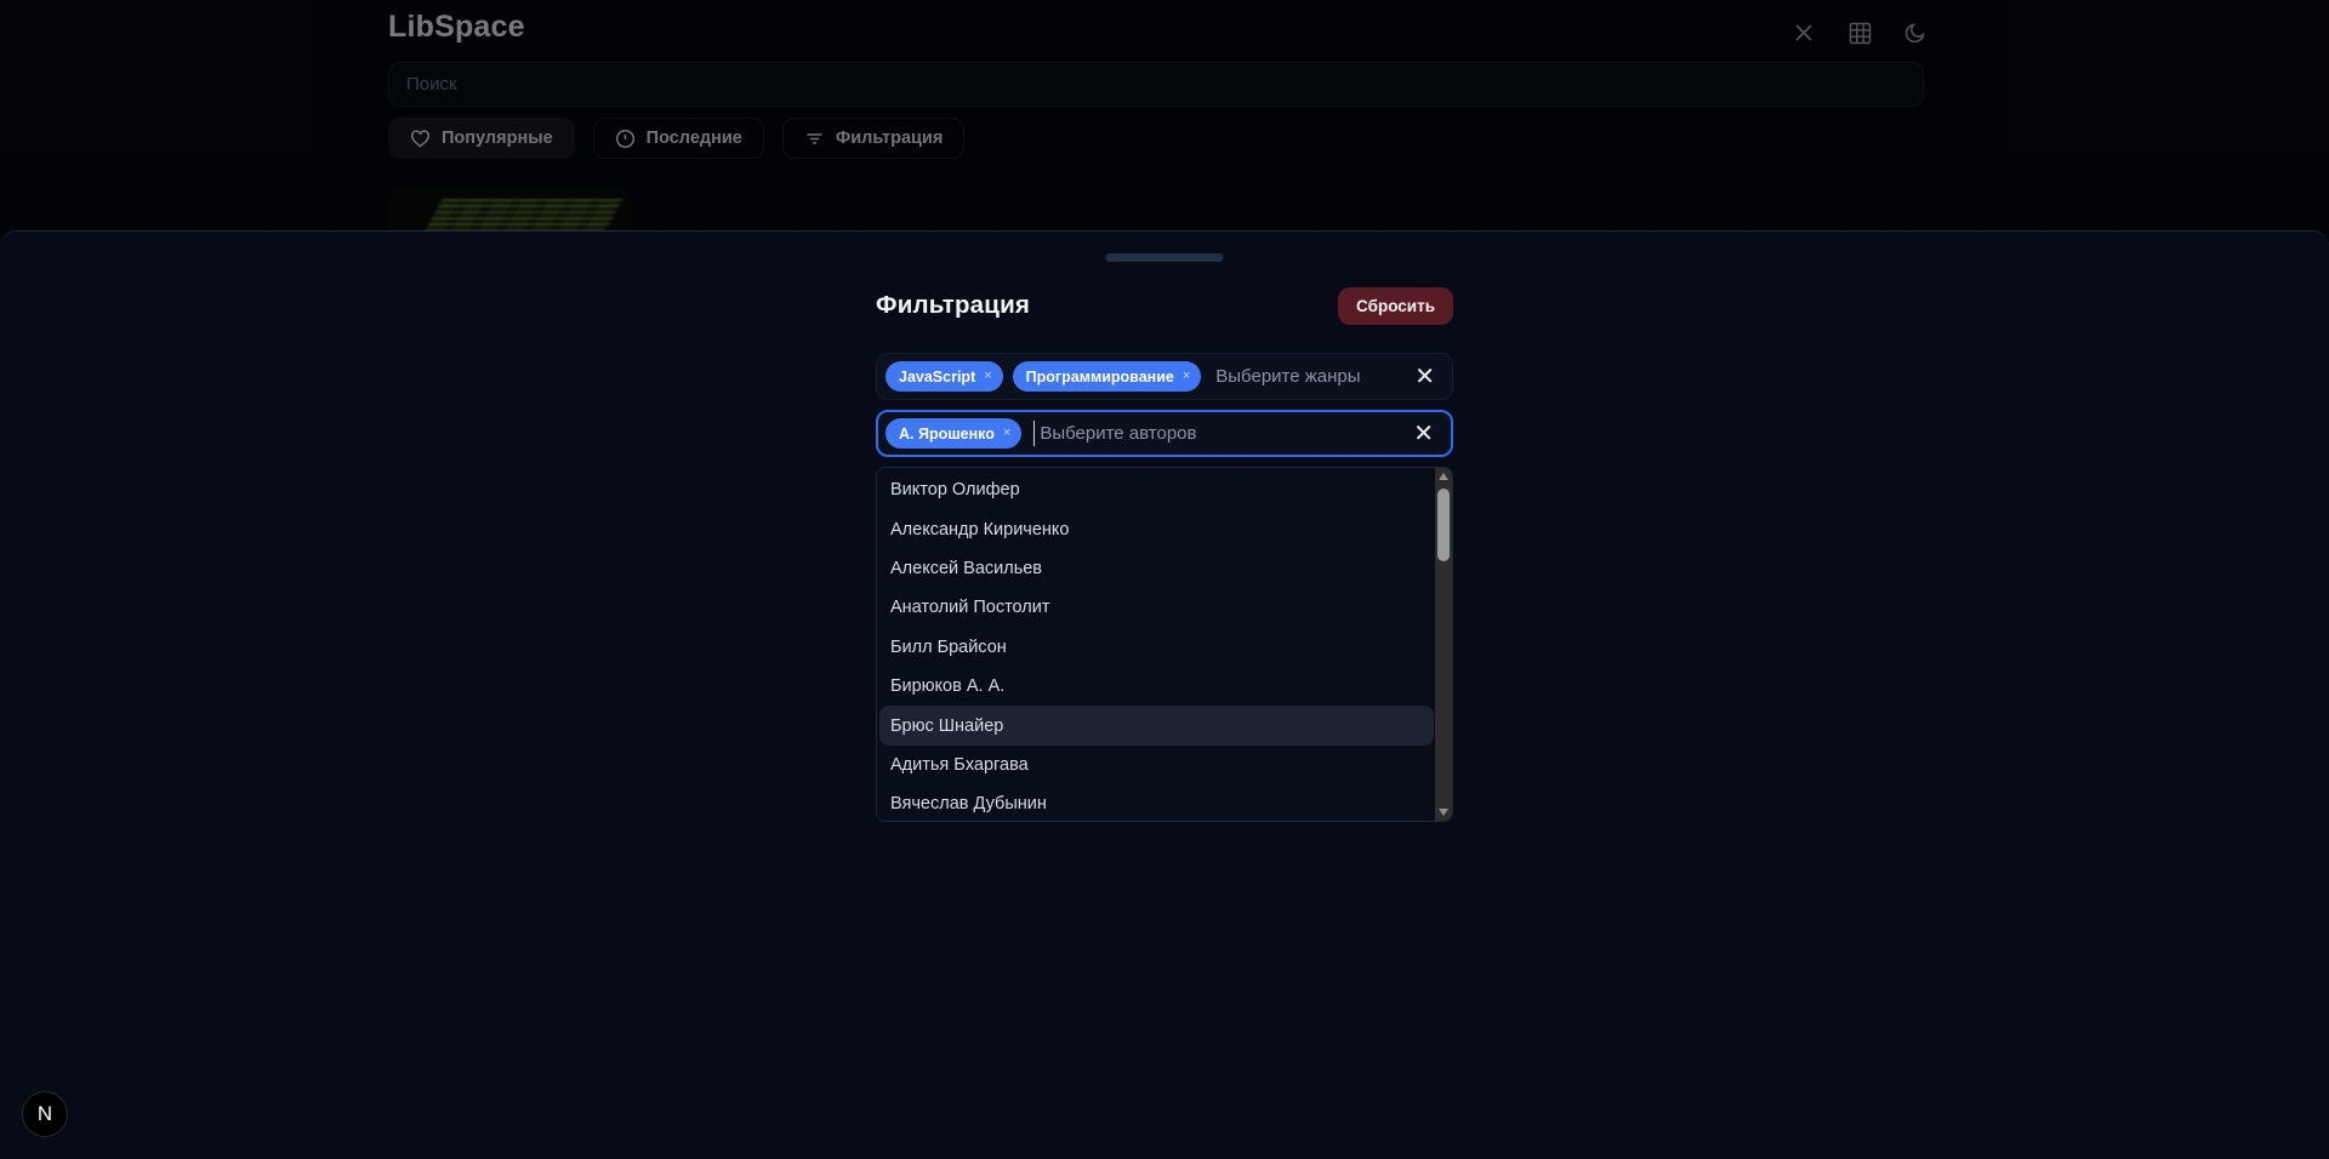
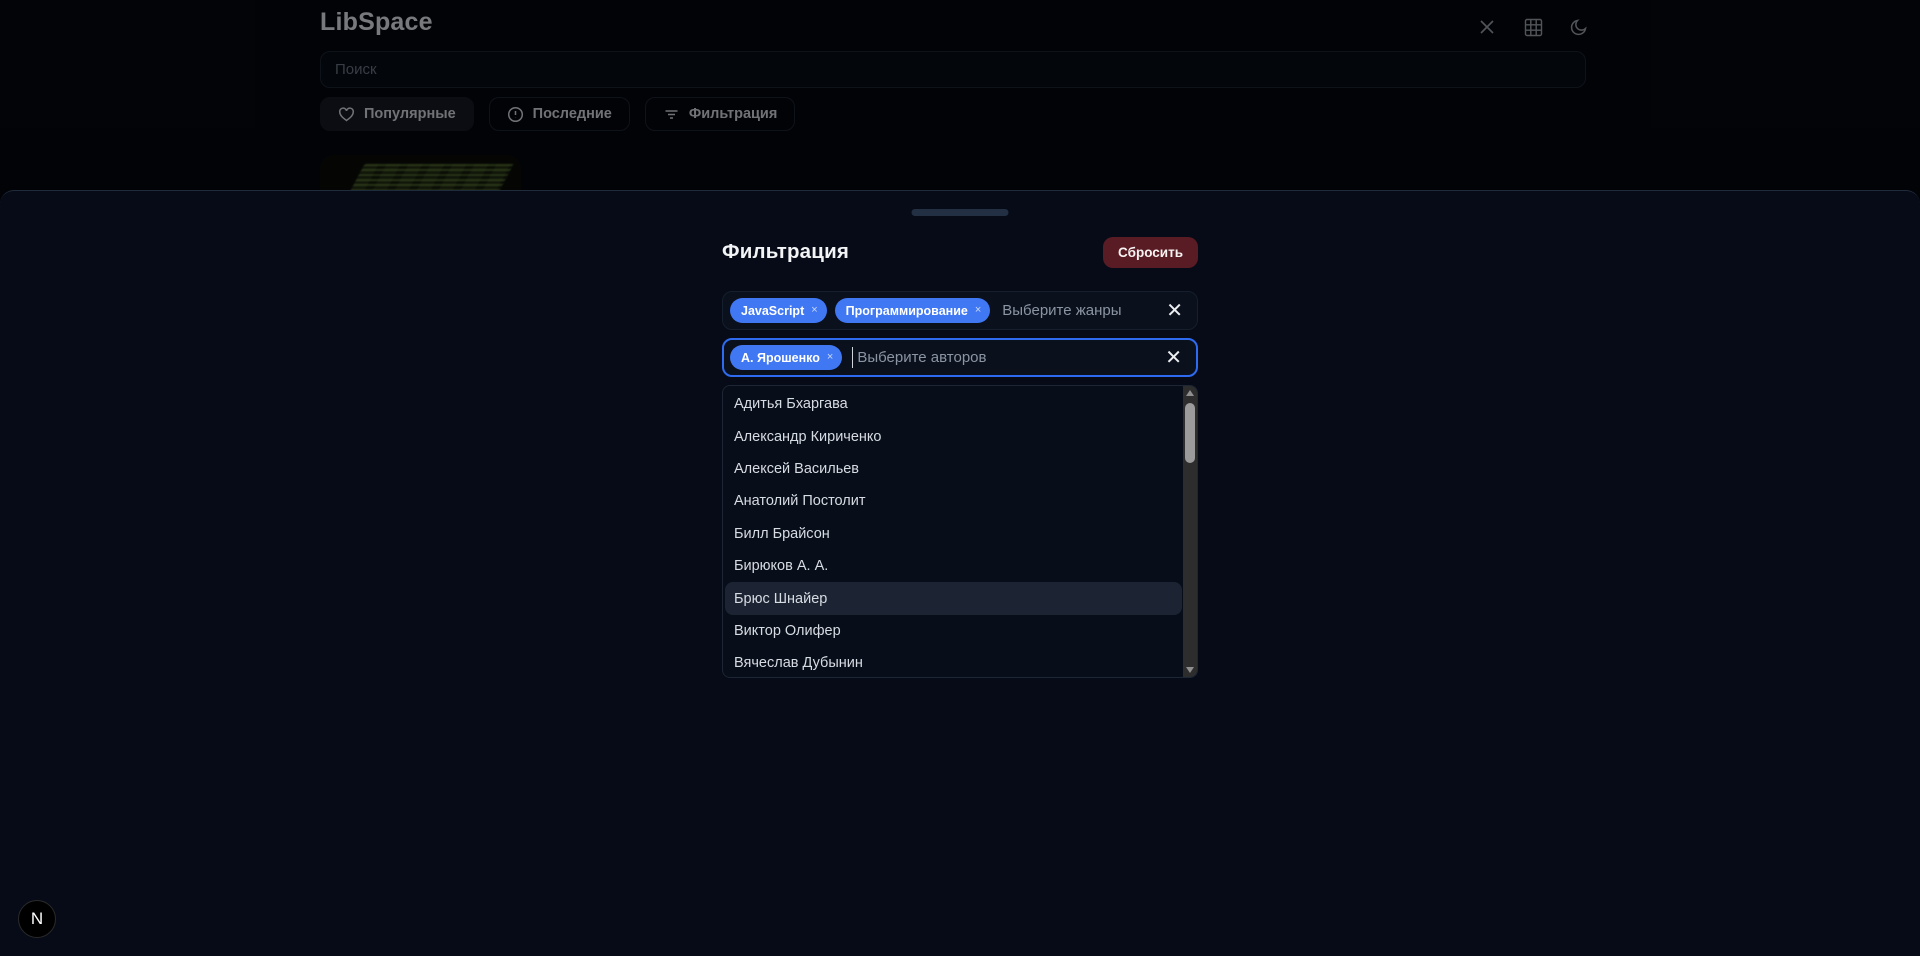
  LibSpace
  Поиск
  Популярные
  Последние
  Фильтрация
  Фильтрация
  Сбросить
  JavaScript
  ×
  Программирование
  ×
  Выберите жанры
  ✕
  А. Ярошенко
  ×
  Выберите авторов
  ✕
- Виктор Олифер
+ Адитья Бхаргава
  Александр Кириченко
  Алексей Васильев
  Анатолий Постолит
  Билл Брайсон
  Бирюков А. А.
  Брюс Шнайер
- Адитья Бхаргава
+ Виктор Олифер
  Вячеслав Дубынин
  N
